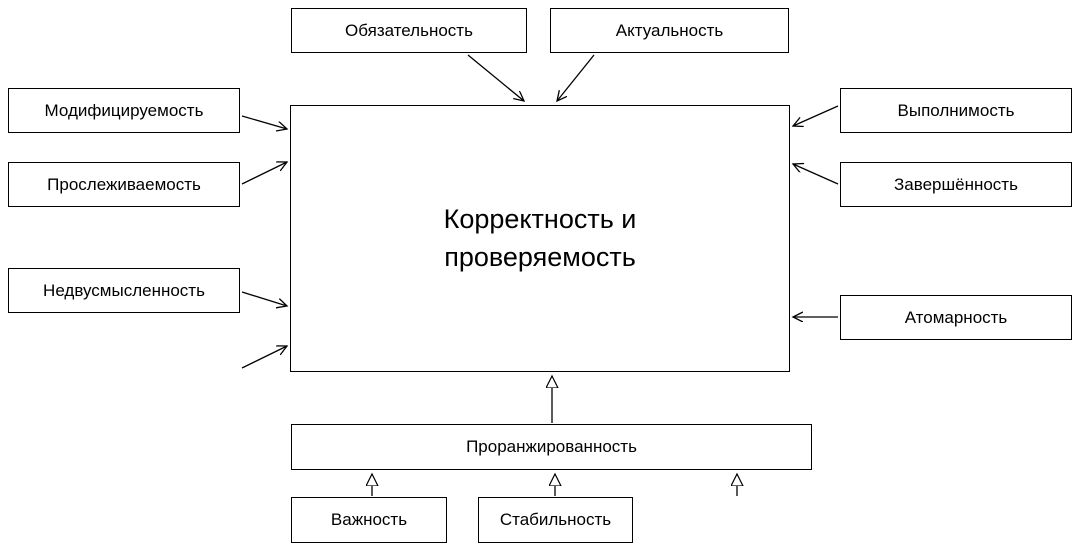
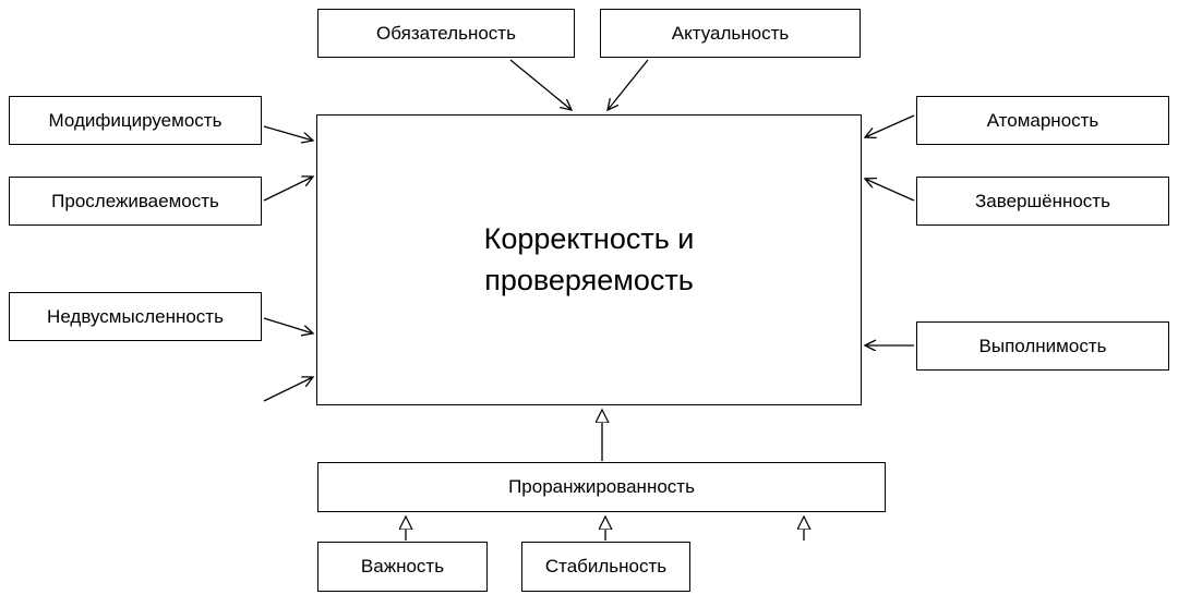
  Корректность и проверяемость
  Обязательность
  Актуальность
  Модифицируемость
  Прослеживаемость
  Недвусмысленность
- Выполнимость
+ Атомарность
  Завершённость
- Атомарность
+ Выполнимость
  Проранжированность
  Важность
  Стабильность
